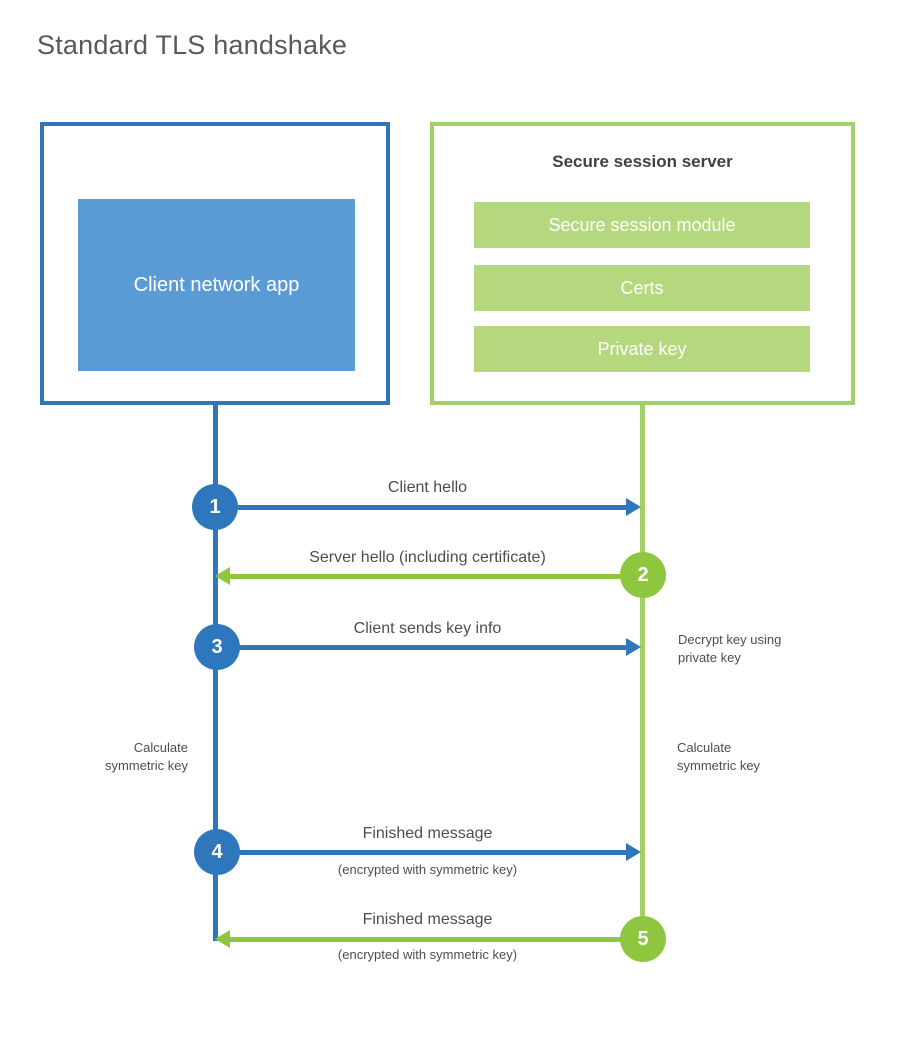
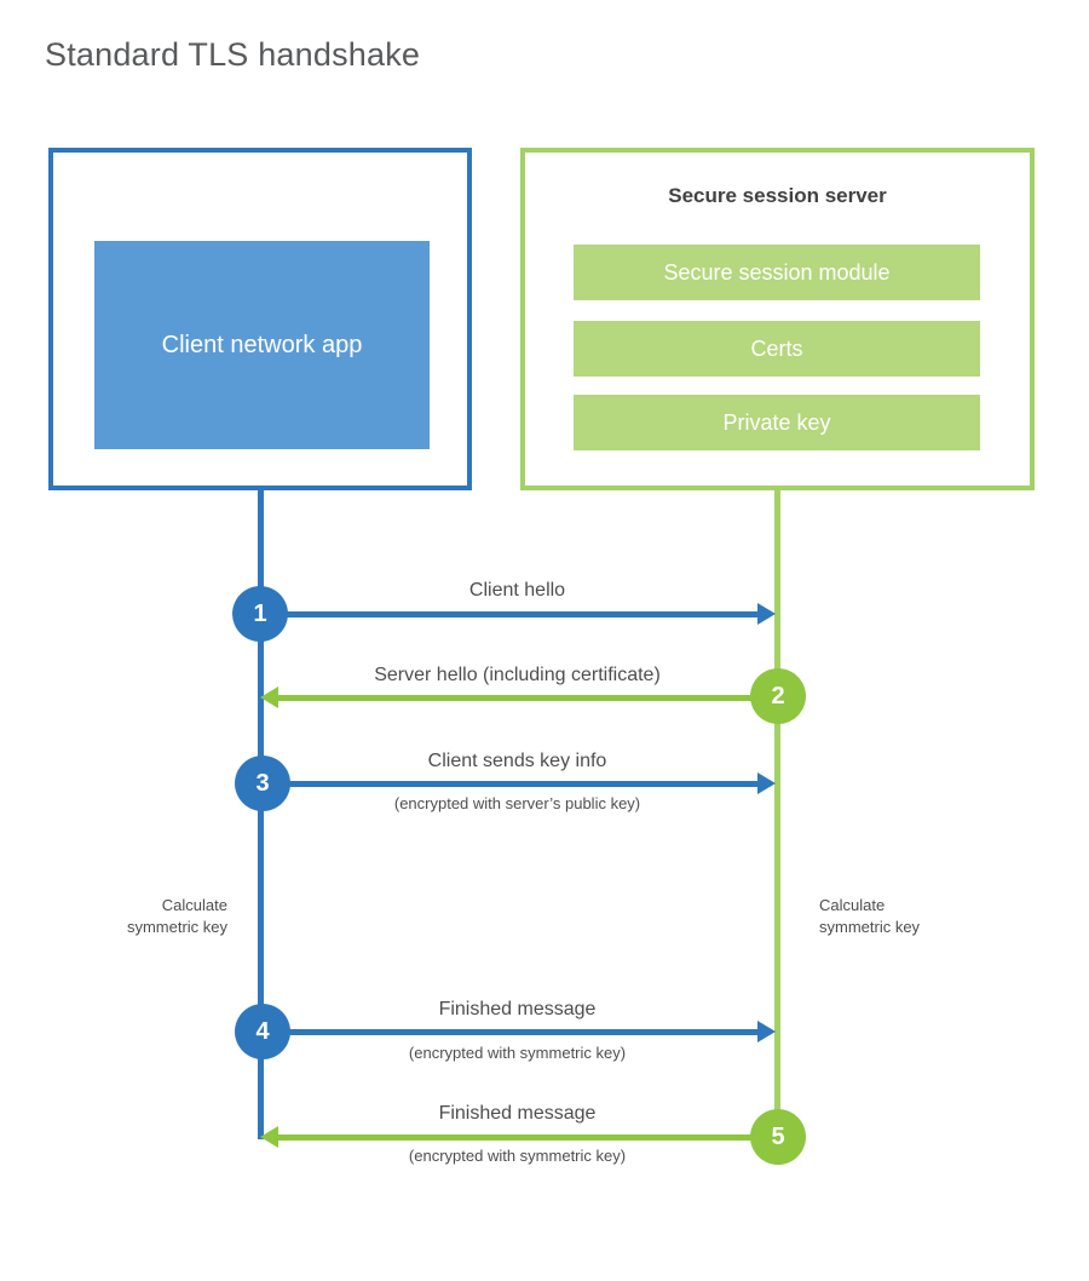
  Standard TLS handshake
  Client network app
  Secure session server
  Secure session module
  Certs
  Private key
  Client hello
  1
  Server hello (including certificate)
  2
  Client sends key info
+ (encrypted with server’s public key)
  3
- Decrypt key using private key
  Calculate symmetric key
  Calculate symmetric key
  Finished message
  (encrypted with symmetric key)
  4
  Finished message
  (encrypted with symmetric key)
  5
